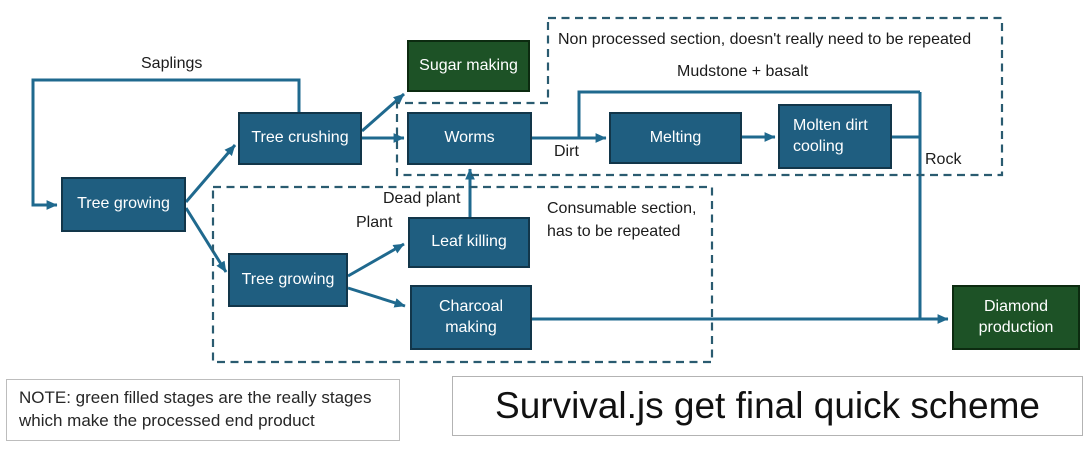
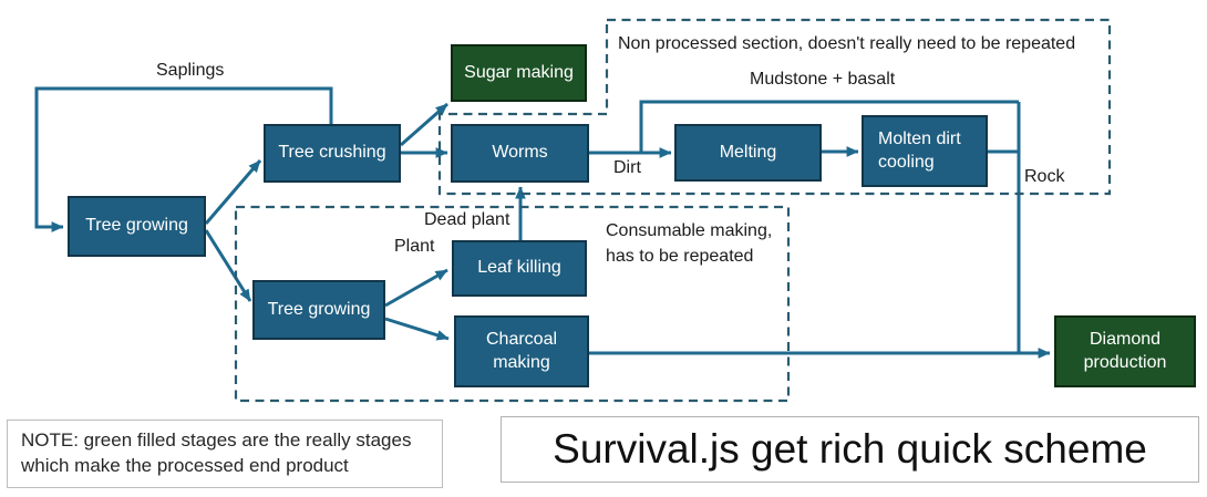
  Tree growing
  Tree crushing
  Sugar making
  Worms
  Melting
  Molten dirt cooling
  Tree growing
  Leaf killing
  Charcoal making
  Diamond production
  Saplings
  Dirt
  Mudstone + basalt
  Rock
  Dead plant
  Plant
  Non processed section, doesn't really need to be repeated
- Consumable section, has to be repeated
+ Consumable making, has to be repeated
  NOTE: green filled stages are the really stages
  which make the processed end product
- Survival.js get final quick scheme
+ Survival.js get rich quick scheme
